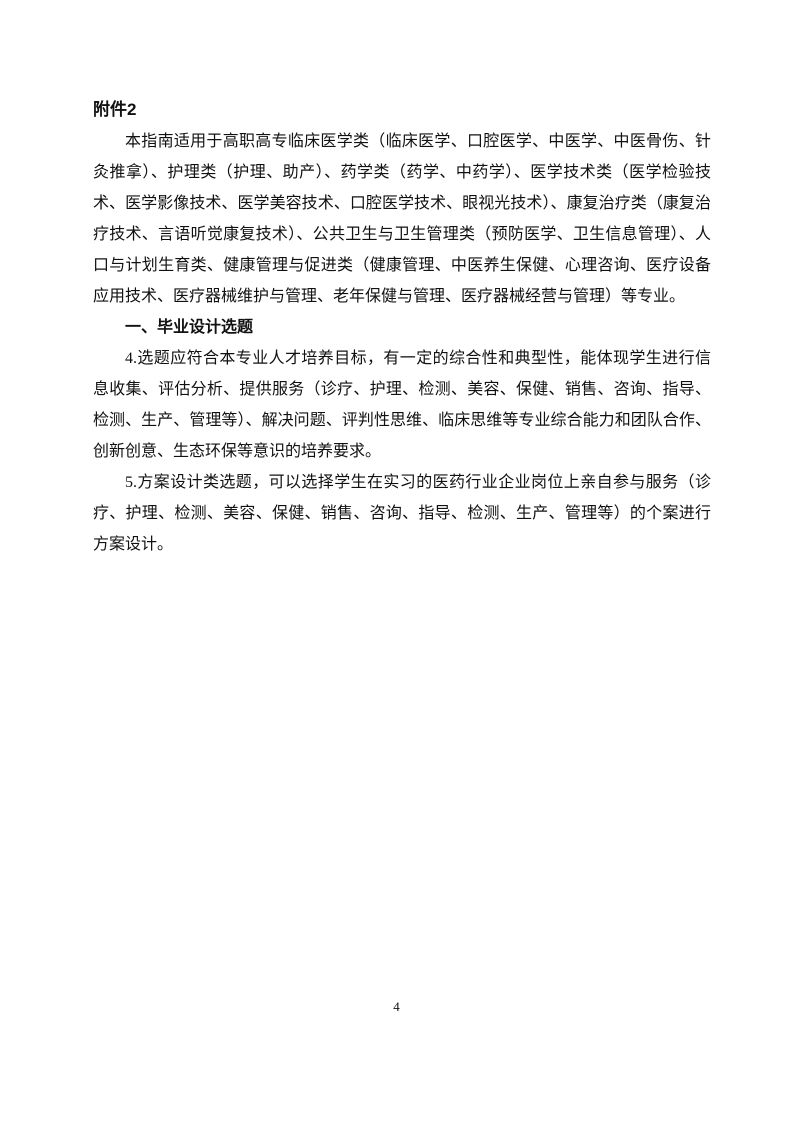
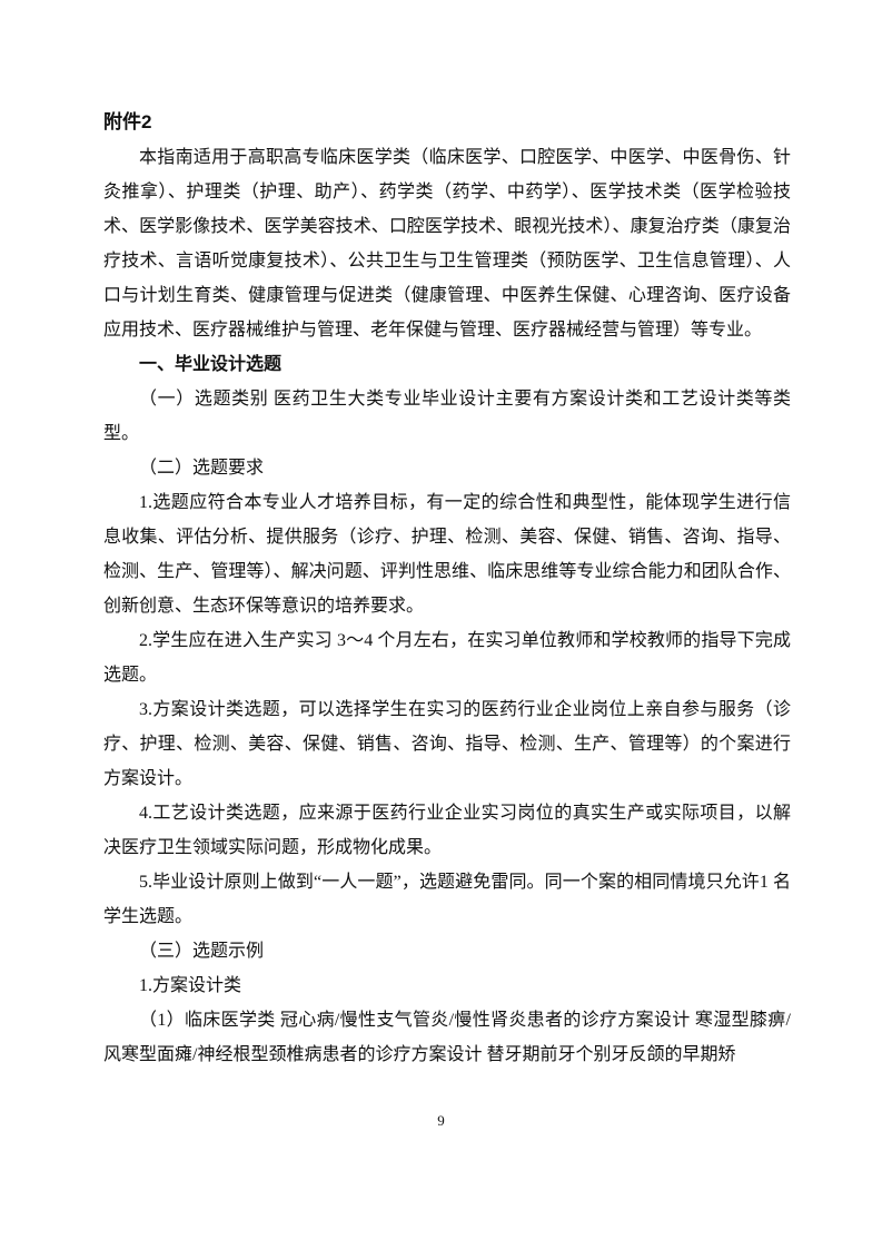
  附件2
  本指南适用于高职高专临床医学类（临床医学、口腔医学、中医学、中医骨伤、针灸推拿）、护理类（护理、助产）、药学类（药学、中药学）、医学技术类（医学检验技术、医学影像技术、医学美容技术、口腔医学技术、眼视光技术）、康复治疗类（康复治疗技术、言语听觉康复技术）、公共卫生与卫生管理类（预防医学、卫生信息管理）、人口与计划生育类、健康管理与促进类（健康管理、中医养生保健、心理咨询、医疗设备应用技术、医疗器械维护与管理、老年保健与管理、医疗器械经营与管理）等专业。
  一、毕业设计选题
+ （一）选题类别 医药卫生大类专业毕业设计主要有方案设计类和工艺设计类等类型。
+ （二）选题要求
- 4.选题应符合本专业人才培养目标，有一定的综合性和典型性，能体现学生进行信息收集、评估分析、提供服务（诊疗、护理、检测、美容、保健、销售、咨询、指导、检测、生产、管理等）、解决问题、评判性思维、临床思维等专业综合能力和团队合作、创新创意、生态环保等意识的培养要求。
+ 1.选题应符合本专业人才培养目标，有一定的综合性和典型性，能体现学生进行信息收集、评估分析、提供服务（诊疗、护理、检测、美容、保健、销售、咨询、指导、检测、生产、管理等）、解决问题、评判性思维、临床思维等专业综合能力和团队合作、创新创意、生态环保等意识的培养要求。
+ 2.学生应在进入生产实习 3～4 个月左右，在实习单位教师和学校教师的指导下完成选题。
- 5.方案设计类选题，可以选择学生在实习的医药行业企业岗位上亲自参与服务（诊疗、护理、检测、美容、保健、销售、咨询、指导、检测、生产、管理等）的个案进行方案设计。
+ 3.方案设计类选题，可以选择学生在实习的医药行业企业岗位上亲自参与服务（诊疗、护理、检测、美容、保健、销售、咨询、指导、检测、生产、管理等）的个案进行方案设计。
+ 4.工艺设计类选题，应来源于医药行业企业实习岗位的真实生产或实际项目，以解决医疗卫生领域实际问题，形成物化成果。
+ 5.毕业设计原则上做到“一人一题”，选题避免雷同。同一个案的相同情境只允许1 名学生选题。
+ （三）选题示例
+ 1.方案设计类
+ （1）临床医学类 冠心病/慢性支气管炎/慢性肾炎患者的诊疗方案设计 寒湿型膝痹/风寒型面瘫/神经根型颈椎病患者的诊疗方案设计 替牙期前牙个别牙反颌的早期矫
- 4
+ 9
